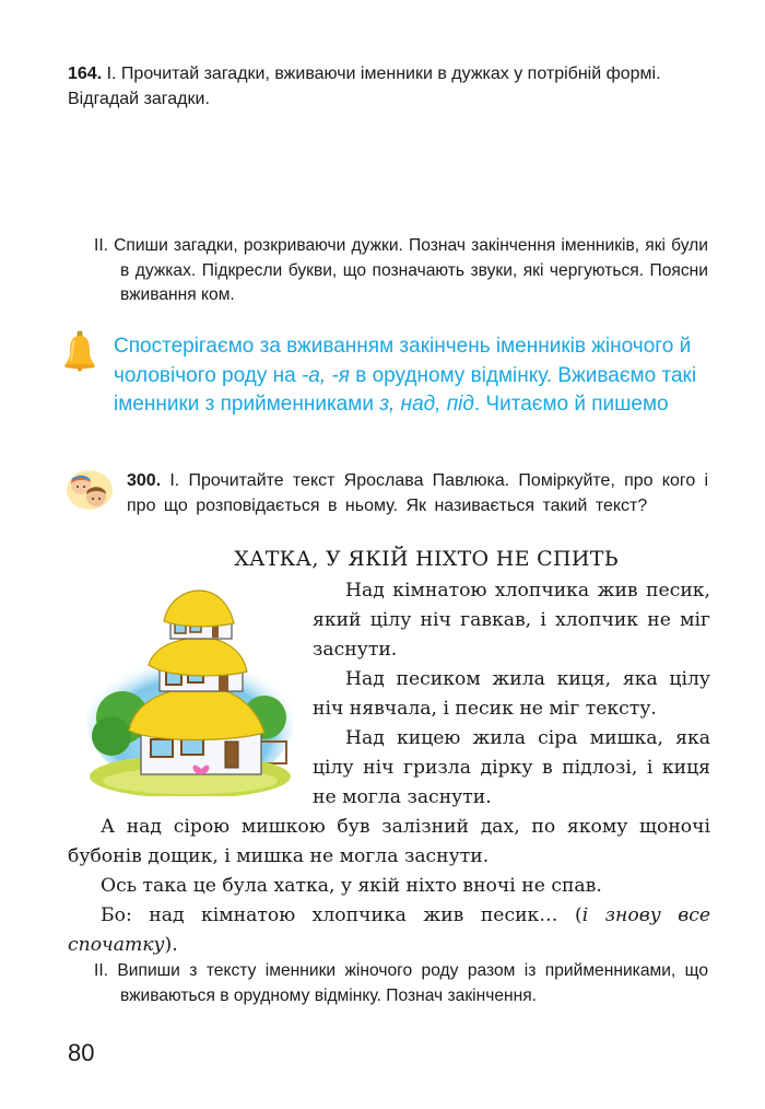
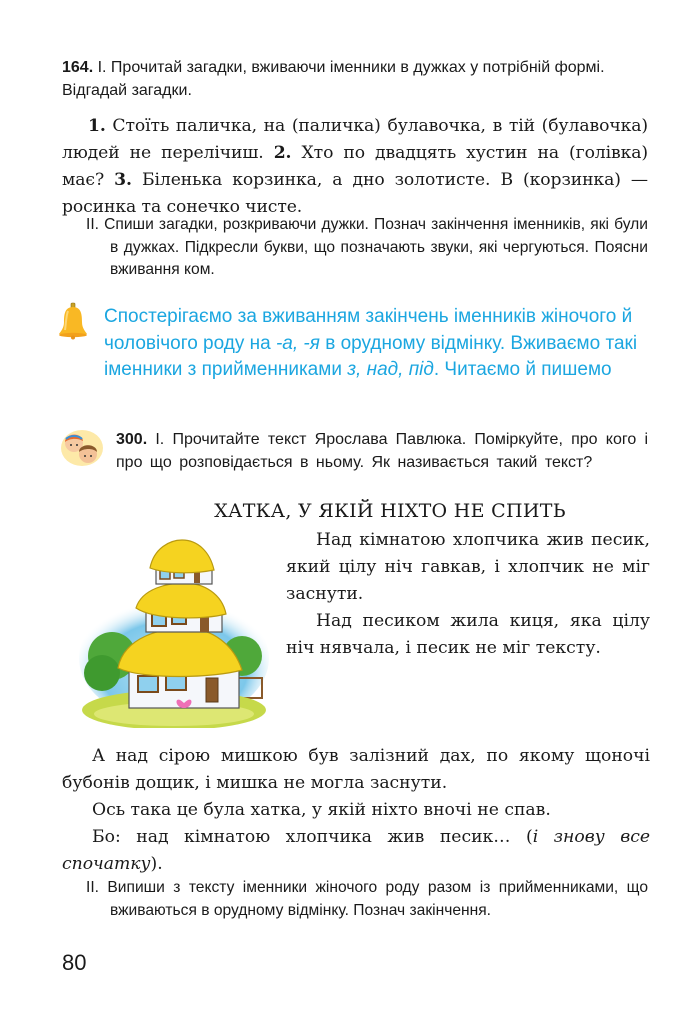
  164. І. Прочитай загадки, вживаючи іменники в дужках у потрібній формі. Відгадай загадки.
+ 1. Стоїть паличка, на (паличка) булавочка, в тій (булавочка) людей не перелічиш. 2. Хто по двадцять хустин на (голівка) має? 3. Біленька корзинка, а дно золотисте. В (корзинка) — росинка та сонечко чисте.
  ІІ. Спиши загадки, розкриваючи дужки. Познач закінчення іменників, які були в дужках. Підкресли букви, що позначають звуки, які чергуються. Поясни вживання ком.
  Спостерігаємо за вживанням закінчень іменників жіночого й чоловічого роду на -а, -я в орудному відмінку. Вживаємо такі іменники з прийменниками з, над, під. Читаємо й пишемо
  300. І. Прочитайте текст Ярослава Павлюка. Поміркуйте, про кого і про що розповідається в ньому. Як називається такий текст?
  ХАТКА, У ЯКІЙ НІХТО НЕ СПИТЬ
  Над кімнатою хлопчика жив песик, який цілу ніч гавкав, і хлопчик не міг заснути.
  Над песиком жила киця, яка цілу ніч нявчала, і песик не міг тексту.
- Над кицею жила сіра мишка, яка цілу ніч гризла дірку в підлозі, і киця не могла заснути.
  А над сірою мишкою був залізний дах, по якому щоночі бубонів дощик, і мишка не могла заснути.
  Ось така це була хатка, у якій ніхто вночі не спав.
  Бо: над кімнатою хлопчика жив песик… (і знову все спочатку).
  ІІ. Випиши з тексту іменники жіночого роду разом із прийменниками, що вживаються в орудному відмінку. Познач закінчення.
  80
